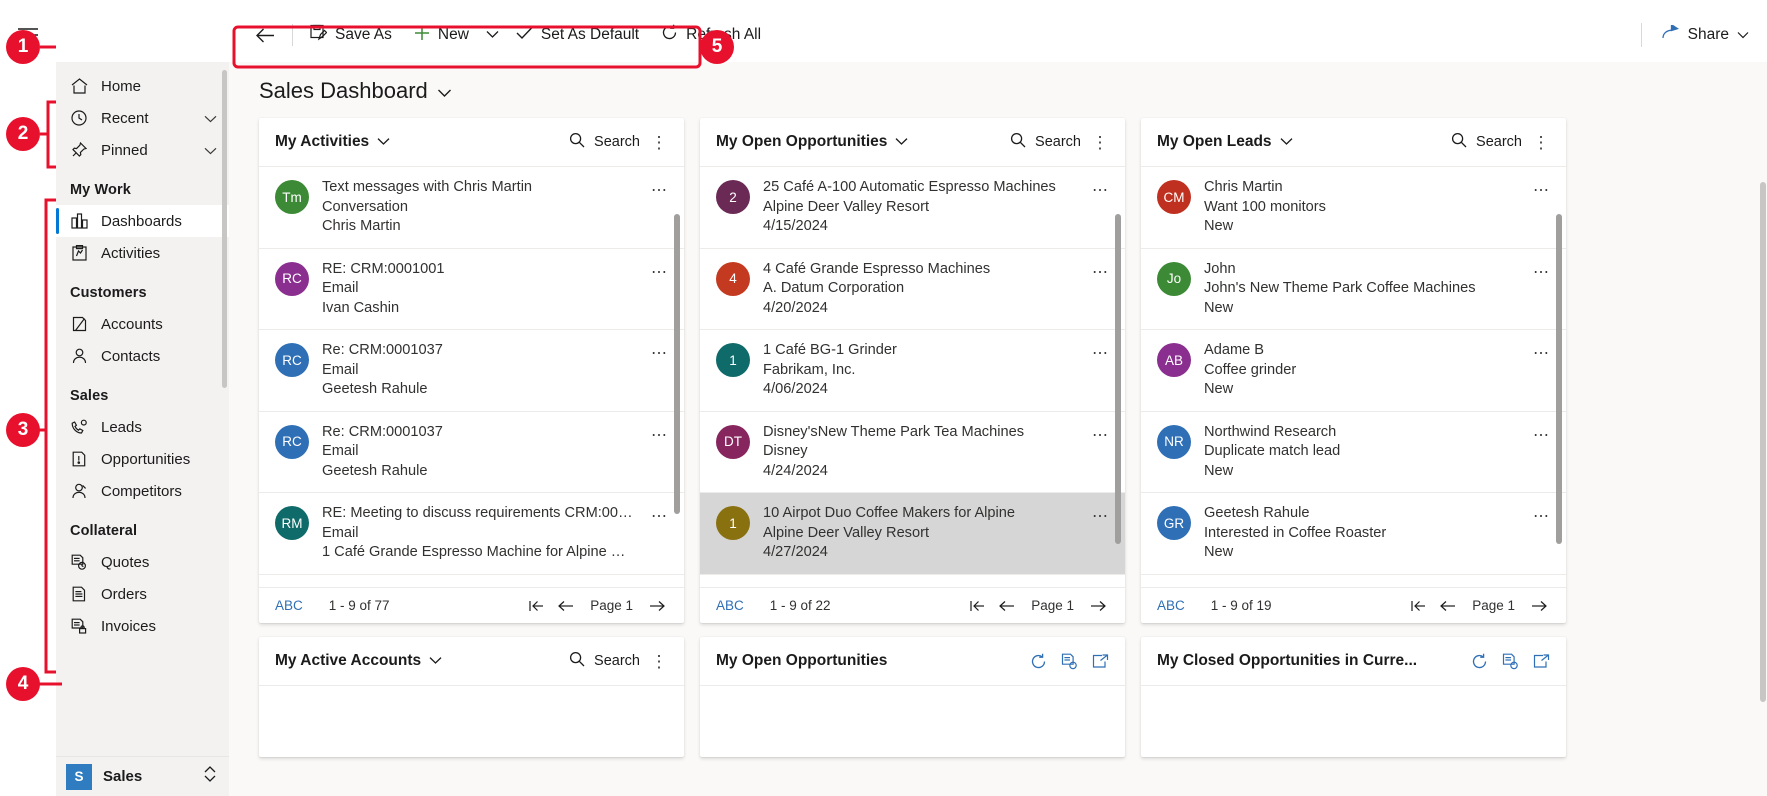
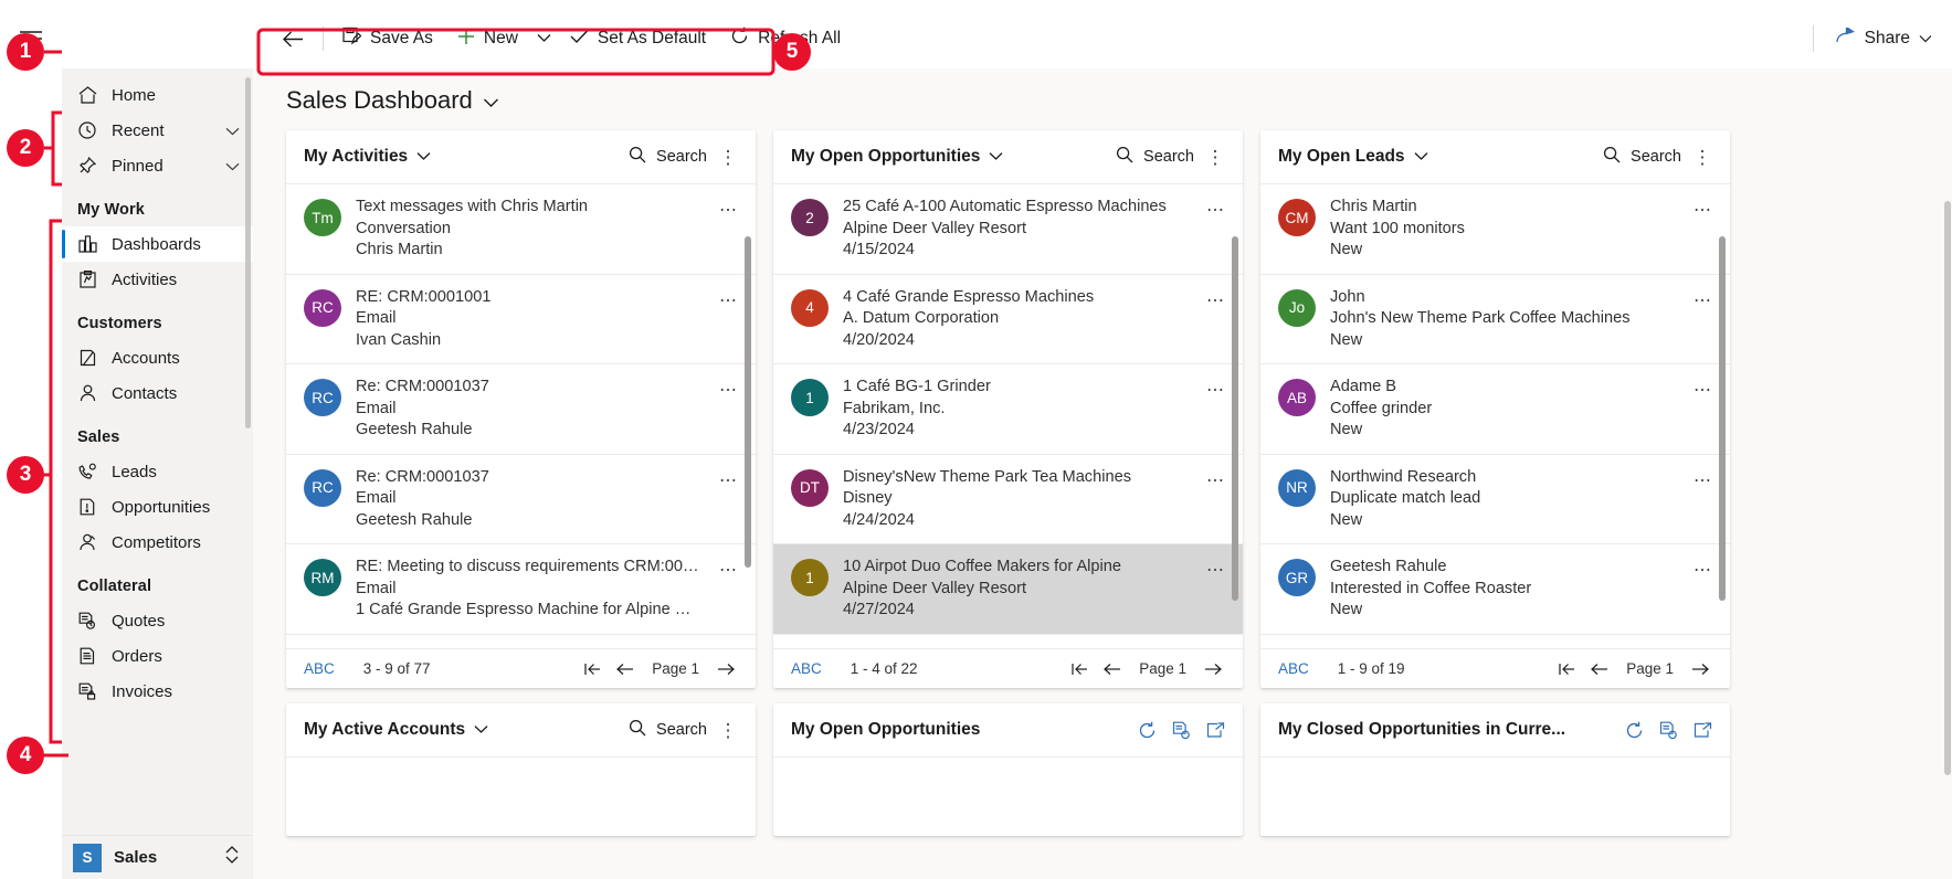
  Save As
  New
  Set As Default
  Share
  Home
  Recent
  Pinned
  My Work
  Dashboards
  Activities
  Customers
  Accounts
  Contacts
  Sales
  Leads
  Opportunities
  Competitors
  Collateral
  Quotes
  Orders
  Invoices
  S
  Sales
  Sales Dashboard
  My Activities
  Search
  ⋮
  Tm
  Text messages with Chris Martin
  Conversation
  Chris Martin
  ⋯
  RC
  RE: CRM:0001001
  Email
  Ivan Cashin
  ⋯
  RC
  Re: CRM:0001037
  Email
  Geetesh Rahule
  ⋯
  RC
  Re: CRM:0001037
  Email
  Geetesh Rahule
  ⋯
  RM
  RE: Meeting to discuss requirements CRM:000..
  Email
  1 Café Grande Espresso Machine for Alpine Ski.
  ⋯
  ABC
- 1 - 9 of 77
+ 3 - 9 of 77
  Page 1
  My Open Opportunities
  Search
  ⋮
  2
  25 Café A-100 Automatic Espresso Machines
  Alpine Deer Valley Resort
  4/15/2024
  ⋯
  4
  4 Café Grande Espresso Machines
  A. Datum Corporation
  4/20/2024
  ⋯
  1
  1 Café BG-1 Grinder
  Fabrikam, Inc.
- 4/06/2024
+ 4/23/2024
  ⋯
  DT
  Disney'sNew Theme Park Tea Machines
  Disney
  4/24/2024
  ⋯
  1
  10 Airpot Duo Coffee Makers for Alpine
  Alpine Deer Valley Resort
  4/27/2024
  ⋯
  ABC
- 1 - 9 of 22
+ 1 - 4 of 22
  Page 1
  My Open Leads
  Search
  ⋮
  CM
  Chris Martin
  Want 100 monitors
  New
  ⋯
  Jo
  John
  John's New Theme Park Coffee Machines
  New
  ⋯
  AB
  Adame B
  Coffee grinder
  New
  ⋯
  NR
  Northwind Research
  Duplicate match lead
  New
  ⋯
  GR
  Geetesh Rahule
  Interested in Coffee Roaster
  New
  ⋯
  ABC
  1 - 9 of 19
  Page 1
  My Active Accounts
  Search
  ⋮
  My Open Opportunities
  My Closed Opportunities in Curre...
  1
  2
  3
  4
  5
